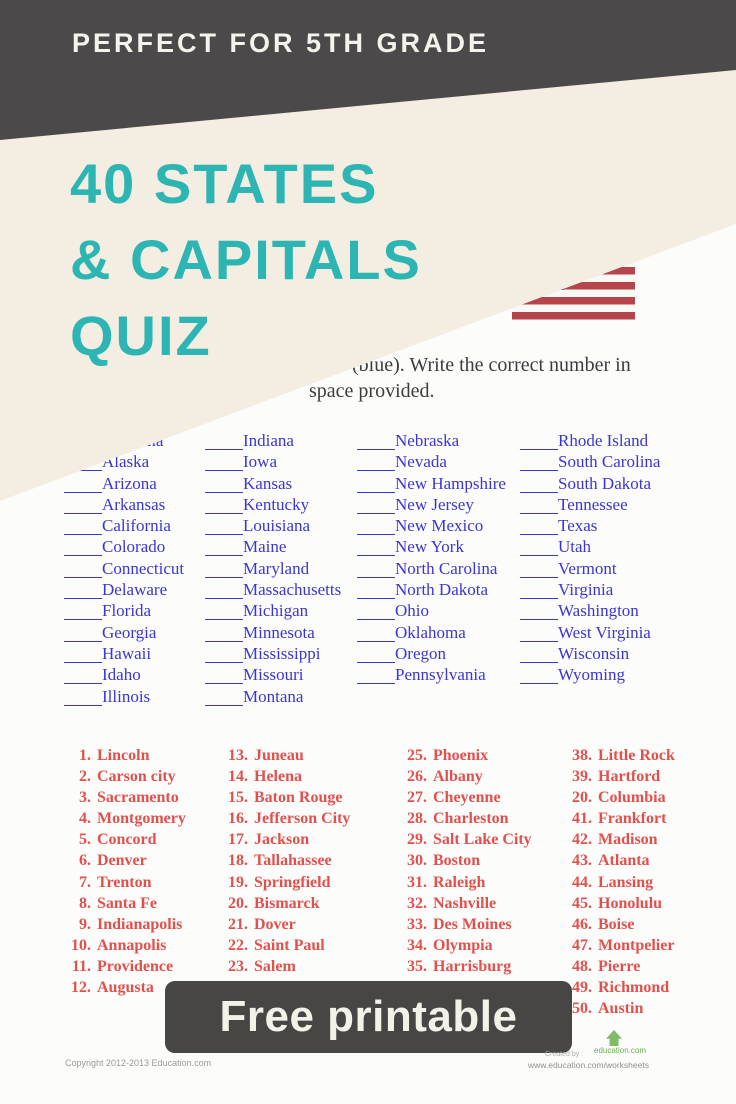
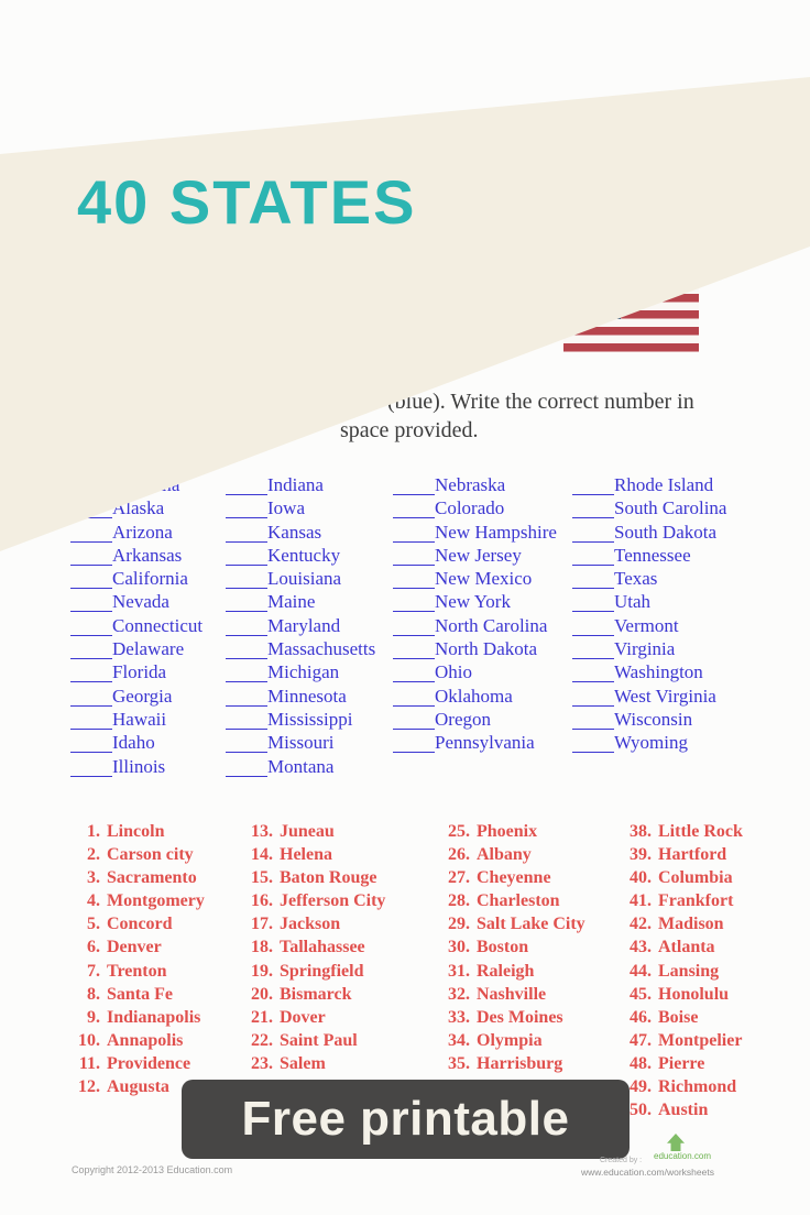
  blue). Write the correct number in
  space provided.
  Alaska
  Arizona
  Arkansas
  California
- Colorado
+ Nevada
  Connecticut
  Delaware
  Florida
  Georgia
  Hawaii
  Idaho
  Illinois
  Indiana
  Iowa
  Kansas
  Kentucky
  Louisiana
  Maine
  Maryland
  Massachusetts
  Michigan
  Minnesota
  Mississippi
  Missouri
  Montana
  Nebraska
- Nevada
+ Colorado
  New Hampshire
  New Jersey
  New Mexico
  New York
  North Carolina
  North Dakota
  Ohio
  Oklahoma
  Oregon
  Pennsylvania
  Rhode Island
  South Carolina
  South Dakota
  Tennessee
  Texas
  Utah
  Vermont
  Virginia
  Washington
  West Virginia
  Wisconsin
  Wyoming
  1. Lincoln
  2. Carson city
  3. Sacramento
  4. Montgomery
  5. Concord
  6. Denver
  7. Trenton
  8. Santa Fe
  9. Indianapolis
  10. Annapolis
  11. Providence
  12. Augusta
  13. Juneau
  14. Helena
  15. Baton Rouge
  16. Jefferson City
  17. Jackson
  18. Tallahassee
  19. Springfield
  20. Bismarck
  21. Dover
  22. Saint Paul
  23. Salem
  25. Phoenix
  26. Albany
  27. Cheyenne
  28. Charleston
  29. Salt Lake City
  30. Boston
  31. Raleigh
  32. Nashville
  33. Des Moines
  34. Olympia
  35. Harrisburg
  38. Little Rock
  39. Hartford
- 20. Columbia
+ 40. Columbia
  41. Frankfort
  42. Madison
  43. Atlanta
  44. Lansing
  45. Honolulu
  46. Boise
  47. Montpelier
  48. Pierre
  49. Richmond
  50. Austin
  40 STATES
- & CAPITALS
- QUIZ
- PERFECT FOR 5TH GRADE
  Free printable
  Copyright 2012-2013 Education.com
  education.com
  www.education.com/worksheets
